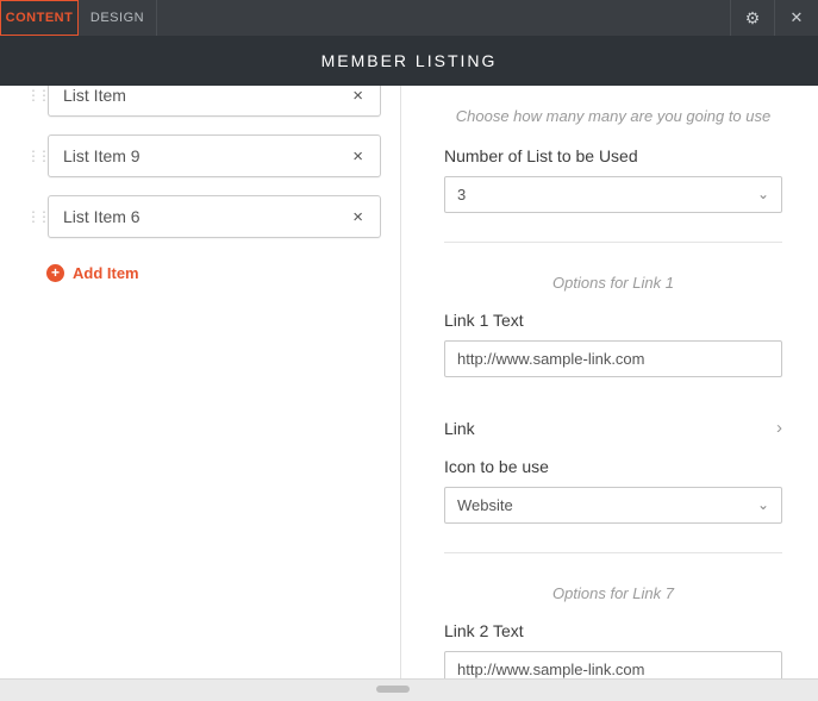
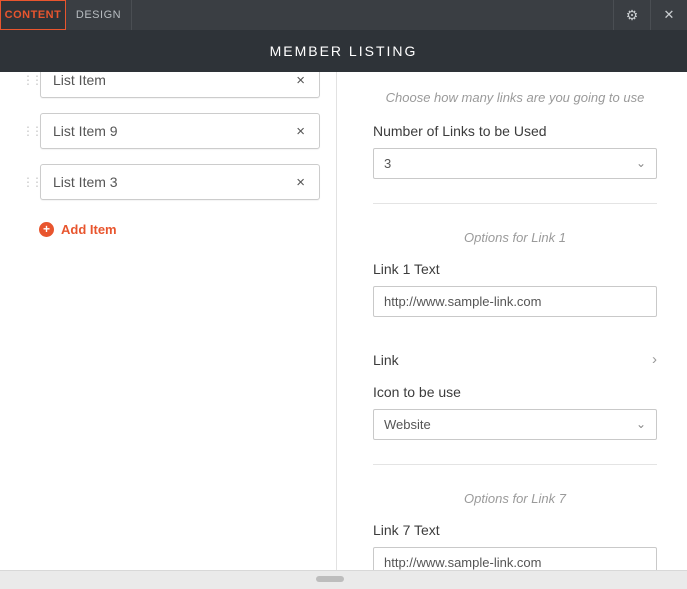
  CONTENT
  DESIGN
  ⚙
  ✕
  MEMBER LISTING
  ⋮⋮
  List Item
  ×
  ⋮⋮
  List Item 9
  ×
  ⋮⋮
- List Item 6
+ List Item 3
  ×
  +
  Add Item
- Choose how many many are you going to use
+ Choose how many links are you going to use
- Number of List to be Used
+ Number of Links to be Used
  3
  ⌄
  Options for Link 1
  Link 1 Text
  http://www.sample-link.com
  Link
  ›
  Icon to be use
  Website
  ⌄
  Options for Link 7
- Link 2 Text
+ Link 7 Text
  http://www.sample-link.com
